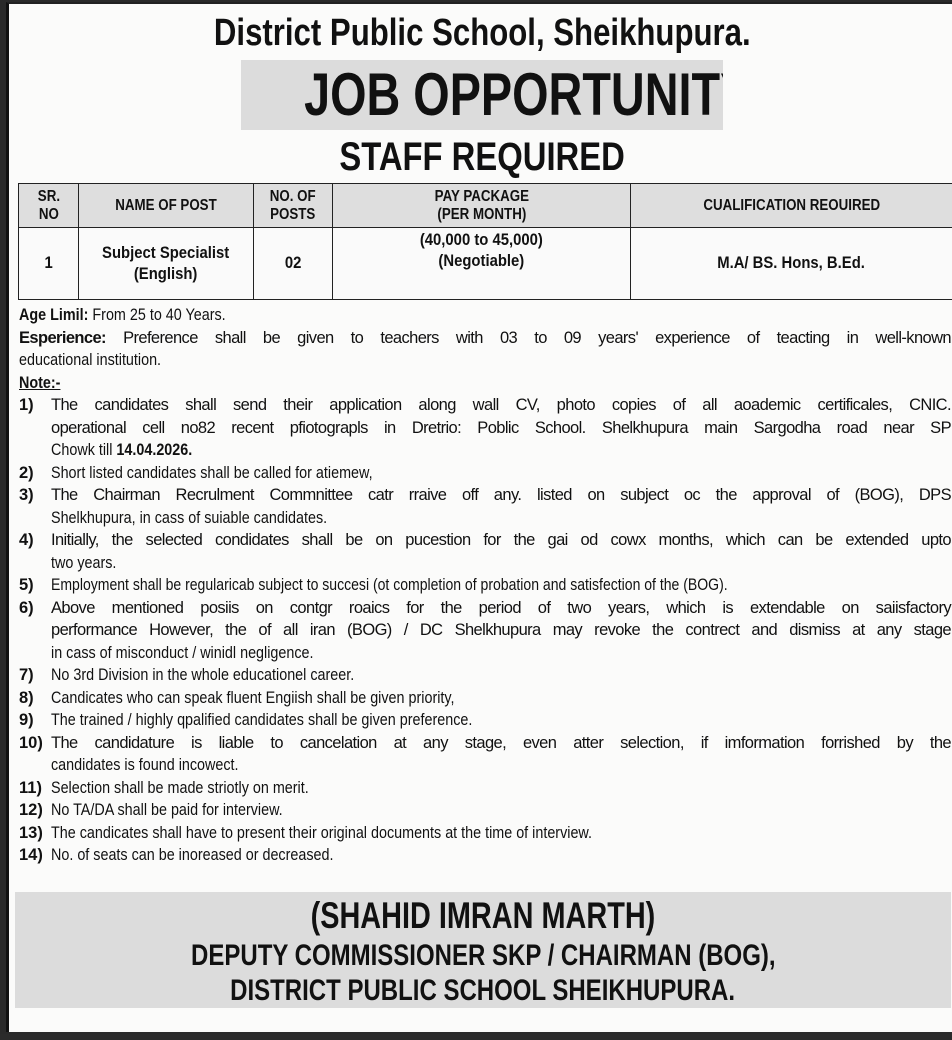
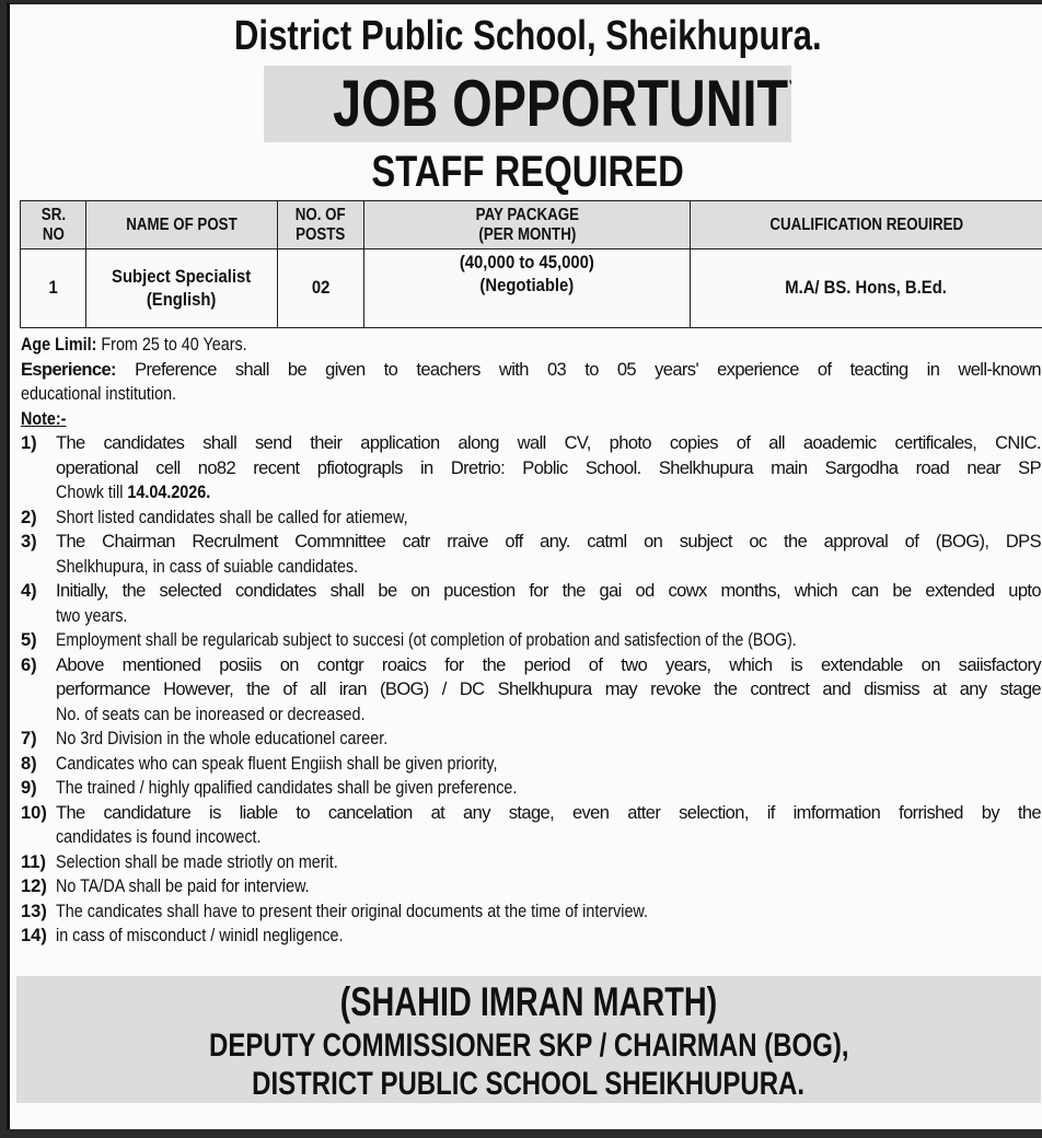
  District Public School, Sheikhupura.
  JOB OPPORTUNIT
  STAFF REQUIRED
  SR.NO	NAME OF POST	NO. OFPOSTS	PAY PACKAGE(PER MONTH)	CUALIFICATION REOUIRED
  1	Subject Specialist(English)	02	(40,000 to 45,000)(Negotiable)	M.A/ BS. Hons, B.Ed.
  Age Limil: From 25 to 40 Years.
- Esperience: Preference shall be given to teachers with 03 to 09 years' experience of teacting in well-known
+ Esperience: Preference shall be given to teachers with 03 to 05 years' experience of teacting in well-known
  educational institution.
  Note:-
  1)
  The candidates shall send their application along wall CV, photo copies of all aoademic certificales, CNIC.
  operational cell no82 recent pfiotograpls in Dretrio: Poblic School. Shelkhupura main Sargodha road near SP
  Chowk till 14.04.2026.
  2)
  Short listed candidates shall be called for atiemew,
  3)
- The Chairman Recrulment Commnittee catr rraive off any. listed on subject oc the approval of (BOG), DPS
+ The Chairman Recrulment Commnittee catr rraive off any. catml on subject oc the approval of (BOG), DPS
  Shelkhupura, in cass of suiable candidates.
  4)
  Initially, the selected condidates shall be on pucestion for the gai od cowx months, which can be extended upto
  two years.
  5)
  Employment shall be regularicab subject to succesi (ot completion of probation and satisfection of the (BOG).
  6)
  Above mentioned posiis on contgr roaics for the period of two years, which is extendable on saiisfactory
  performance However, the of all iran (BOG) / DC Shelkhupura may revoke the contrect and dismiss at any stage
- in cass of misconduct / winidl negligence.
+ No. of seats can be inoreased or decreased.
  7)
  No 3rd Division in the whole educationel career.
  8)
  Candicates who can speak fluent Engiish shall be given priority,
  9)
  The trained / highly qpalified candidates shall be given preference.
  10)
  The candidature is liable to cancelation at any stage, even atter selection, if imformation forrished by the
  candidates is found incowect.
  11)
  Selection shall be made striotly on merit.
  12)
  No TA/DA shall be paid for interview.
  13)
  The candicates shall have to present their original documents at the time of interview.
  14)
- No. of seats can be inoreased or decreased.
+ in cass of misconduct / winidl negligence.
  (SHAHID IMRAN MARTH)
  DEPUTY COMMISSIONER SKP / CHAIRMAN (BOG),
  DISTRICT PUBLIC SCHOOL SHEIKHUPURA.
